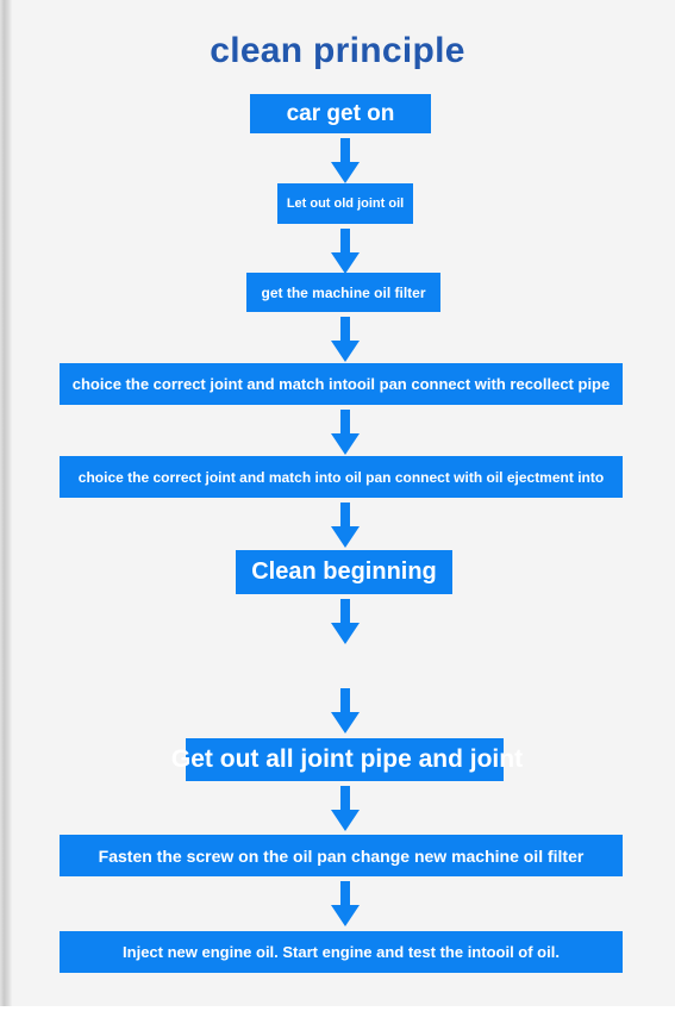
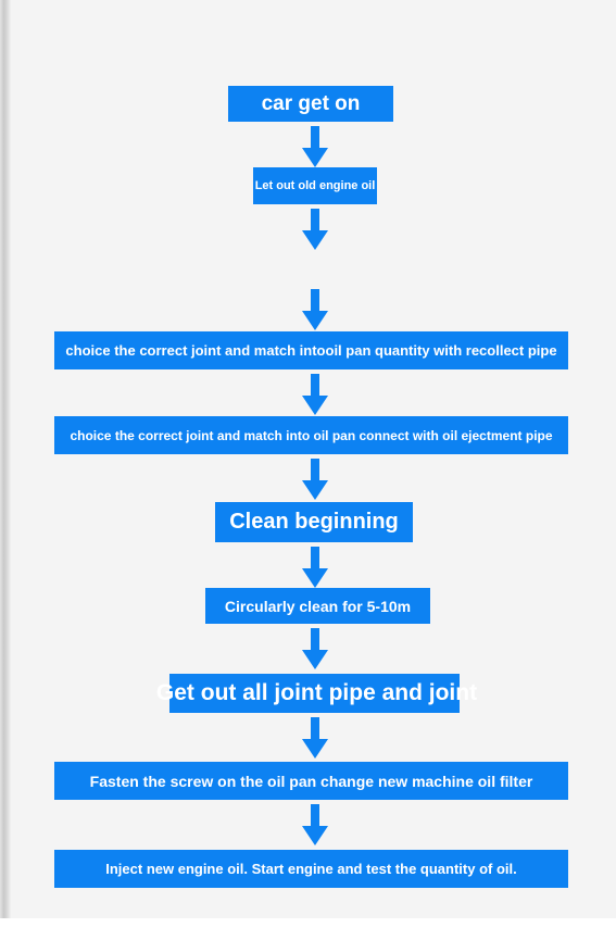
- clean principle
  car get on
- Let out old joint oil
+ Let out old engine oil
- get the machine oil filter
- choice the correct joint and match intooil pan connect with recollect pipe
+ choice the correct joint and match intooil pan quantity with recollect pipe
- choice the correct joint and match into oil pan connect with oil ejectment into
+ choice the correct joint and match into oil pan connect with oil ejectment pipe
  Clean beginning
+ Circularly clean for 5-10m
  Get out all joint pipe and joint
  Fasten the screw on the oil pan change new machine oil filter
- Inject new engine oil. Start engine and test the intooil of oil.
+ Inject new engine oil. Start engine and test the quantity of oil.
